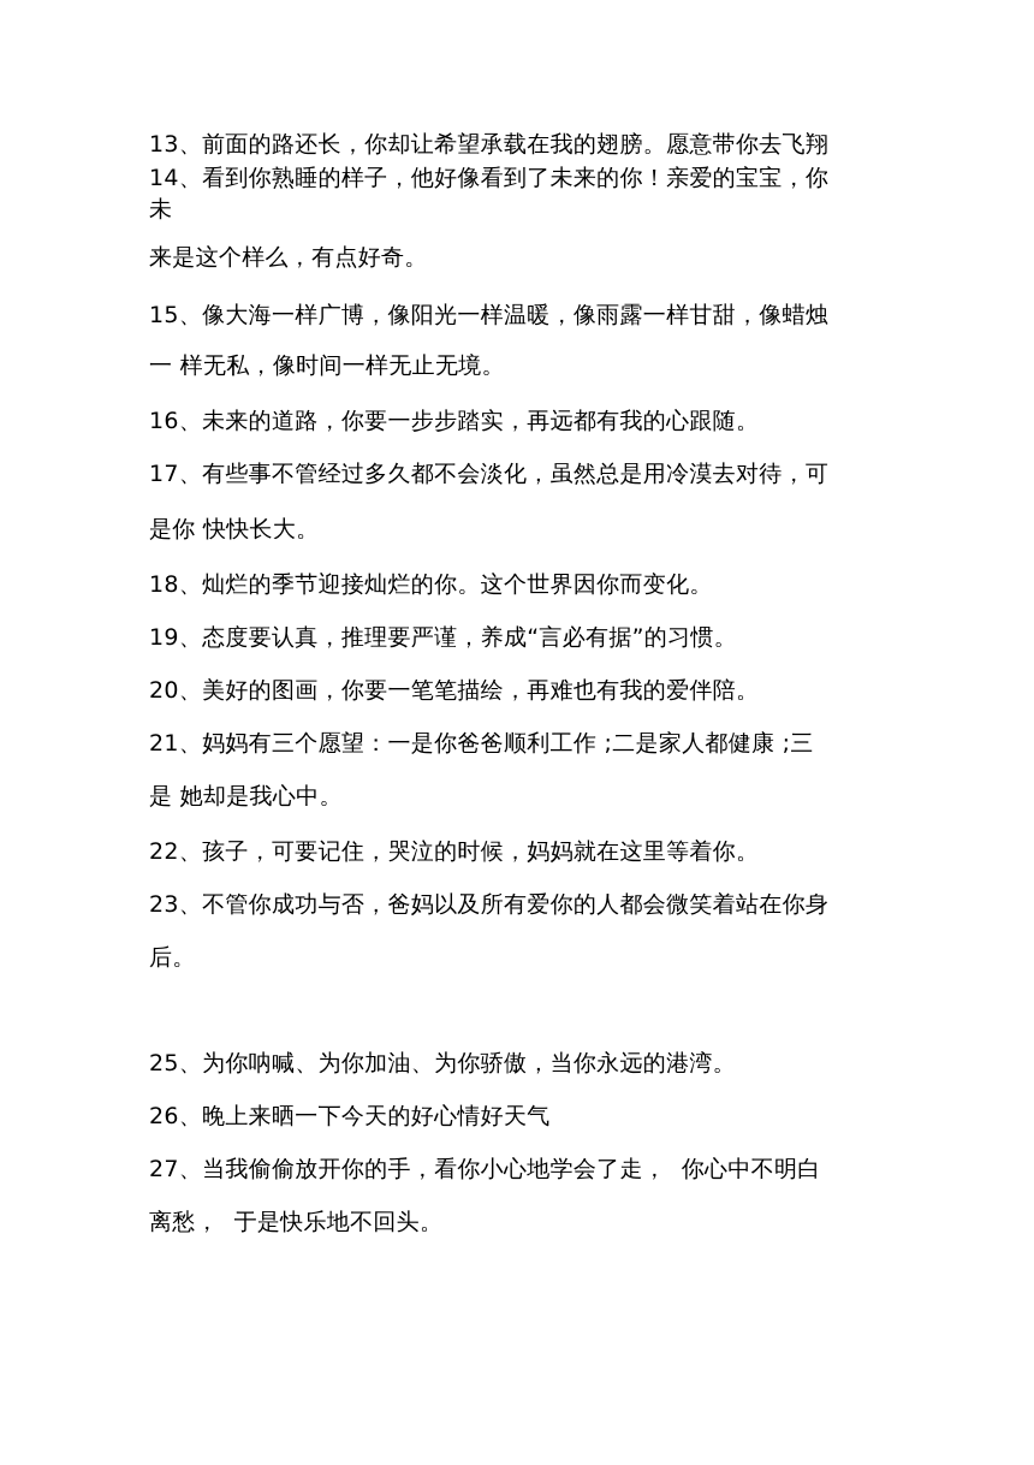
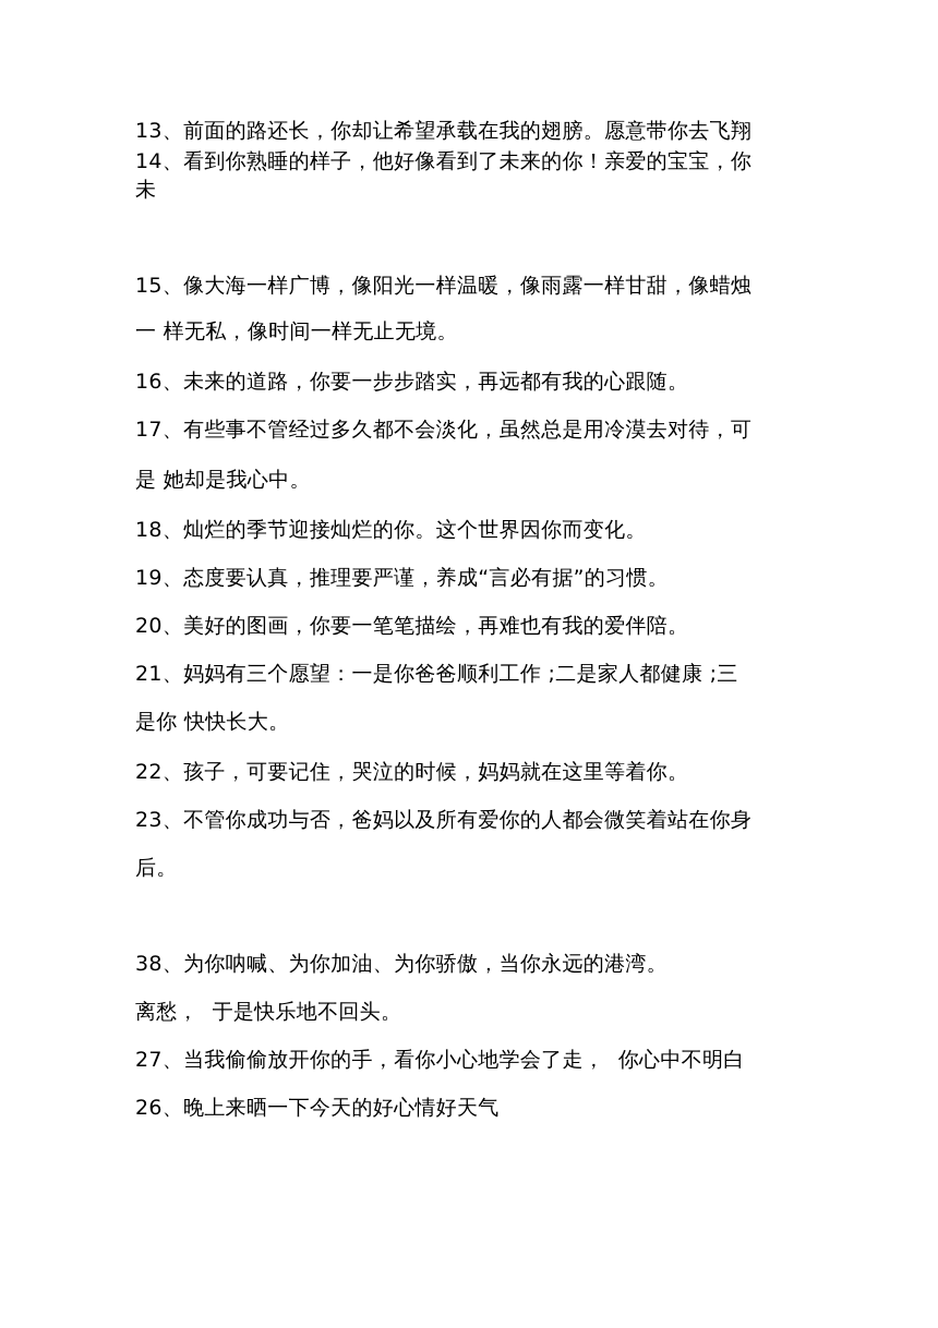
  13、前面的路还长，你却让希望承载在我的翅膀。愿意带你去飞翔
  14、看到你熟睡的样子，他好像看到了未来的你！亲爱的宝宝，你
  未
- 来是这个样么，有点好奇。
  15、像大海一样广博，像阳光一样温暖，像雨露一样甘甜，像蜡烛
  一 样无私，像时间一样无止无境。
  16、未来的道路，你要一步步踏实，再远都有我的心跟随。
  17、有些事不管经过多久都不会淡化，虽然总是用冷漠去对待，可
- 是你 快快长大。
+ 是 她却是我心中。
  18、灿烂的季节迎接灿烂的你。这个世界因你而变化。
  19、态度要认真，推理要严谨，养成“言必有据”的习惯。
  20、美好的图画，你要一笔笔描绘，再难也有我的爱伴陪。
  21、妈妈有三个愿望：一是你爸爸顺利工作 ;二是家人都健康 ;三
- 是 她却是我心中。
+ 是你 快快长大。
  22、孩子，可要记住，哭泣的时候，妈妈就在这里等着你。
  23、不管你成功与否，爸妈以及所有爱你的人都会微笑着站在你身
  后。
- 25、为你呐喊、为你加油、为你骄傲，当你永远的港湾。
+ 38、为你呐喊、为你加油、为你骄傲，当你永远的港湾。
- 26、晚上来晒一下今天的好心情好天气
+ 离愁， 于是快乐地不回头。
  27、当我偷偷放开你的手，看你小心地学会了走， 你心中不明白
- 离愁， 于是快乐地不回头。
+ 26、晚上来晒一下今天的好心情好天气
